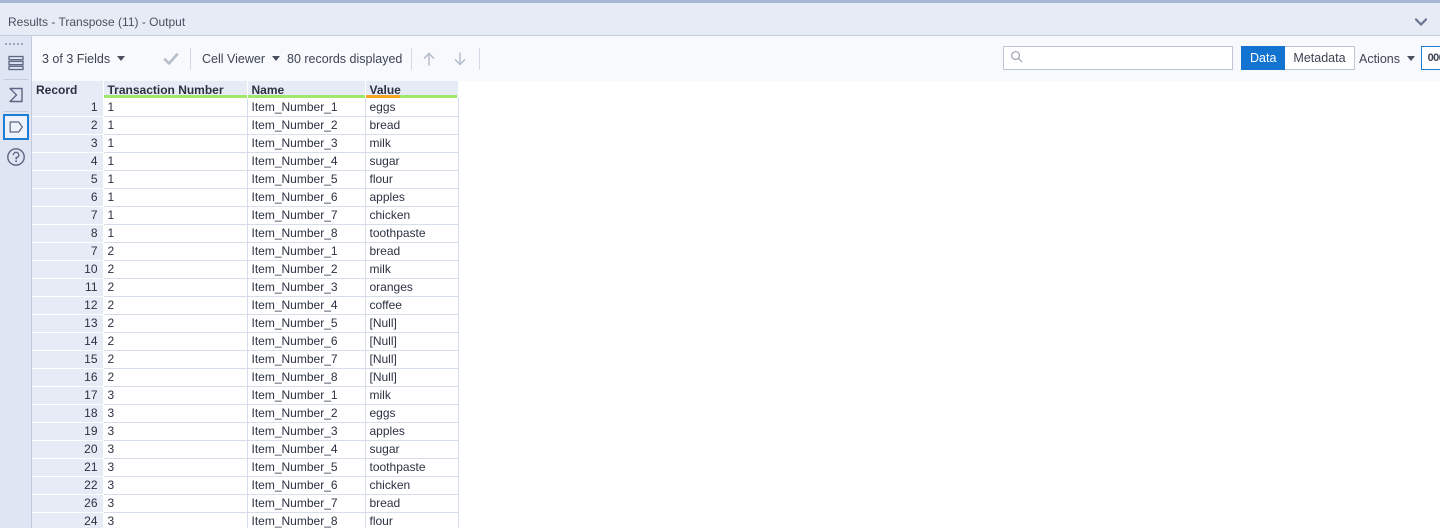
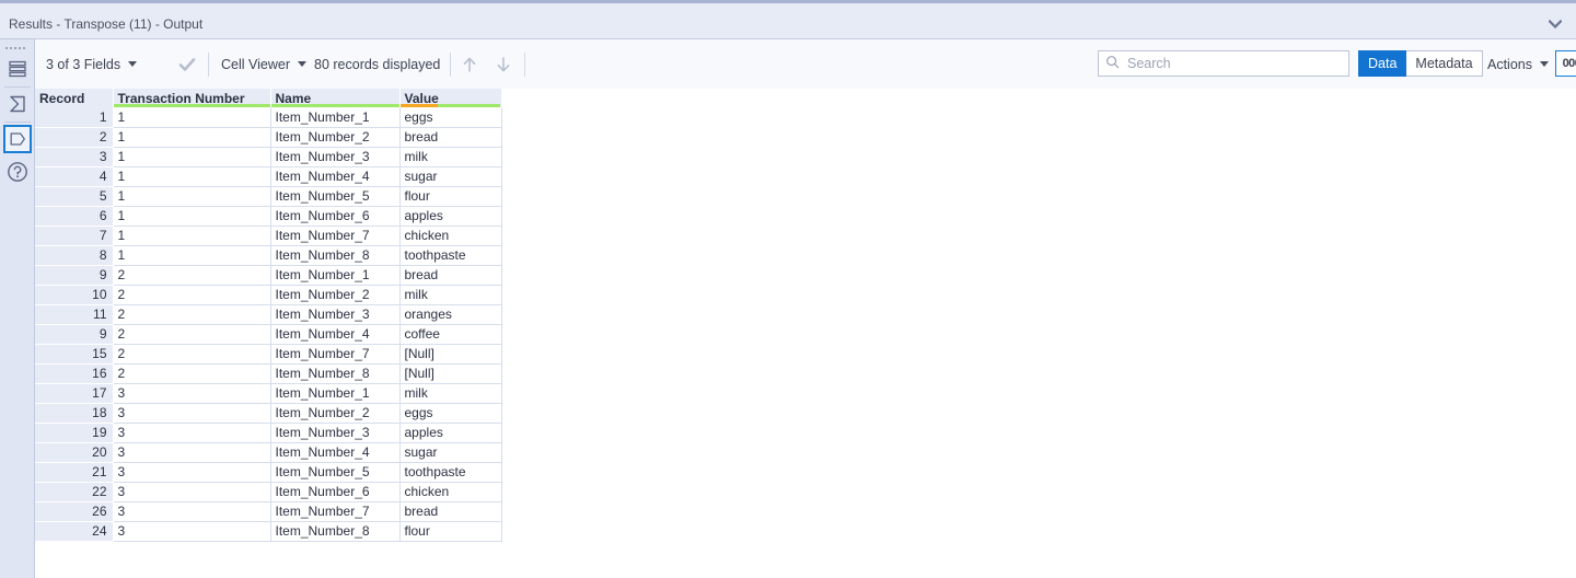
  Results - Transpose (11) - Output
  3 of 3 Fields
  Cell Viewer
  80 records displayed
  Actions
+ Search
  Data
  Metadata
  Record	Transaction Number	Name	Value
  1	1	Item_Number_1	eggs
  2	1	Item_Number_2	bread
  3	1	Item_Number_3	milk
  4	1	Item_Number_4	sugar
  5	1	Item_Number_5	flour
  6	1	Item_Number_6	apples
  7	1	Item_Number_7	chicken
  8	1	Item_Number_8	toothpaste
- 7	2	Item_Number_1	bread
+ 9	2	Item_Number_1	bread
  10	2	Item_Number_2	milk
  11	2	Item_Number_3	oranges
- 12	2	Item_Number_4	coffee
+ 9	2	Item_Number_4	coffee
- 13	2	Item_Number_5	[Null]
- 14	2	Item_Number_6	[Null]
  15	2	Item_Number_7	[Null]
  16	2	Item_Number_8	[Null]
  17	3	Item_Number_1	milk
  18	3	Item_Number_2	eggs
  19	3	Item_Number_3	apples
  20	3	Item_Number_4	sugar
  21	3	Item_Number_5	toothpaste
  22	3	Item_Number_6	chicken
  26	3	Item_Number_7	bread
  24	3	Item_Number_8	flour
